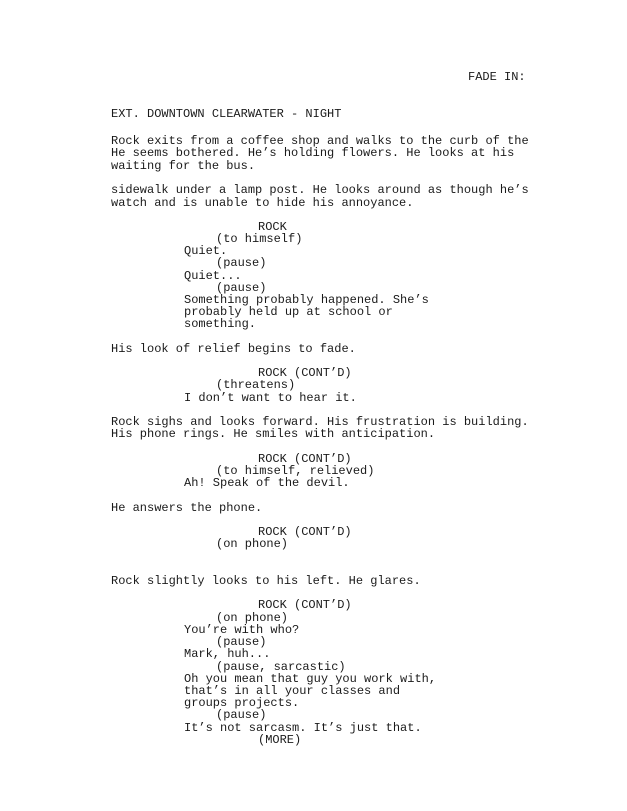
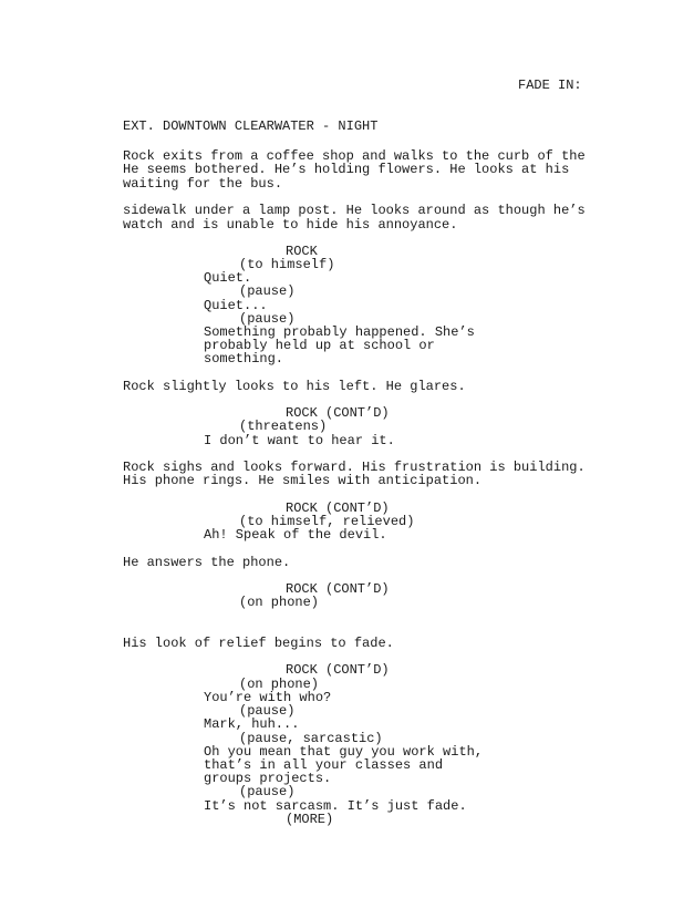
  FADE IN:
  EXT. DOWNTOWN CLEARWATER - NIGHT
  Rock exits from a coffee shop and walks to the curb of the
  He seems bothered. He’s holding flowers. He looks at his
  waiting for the bus.
  sidewalk under a lamp post. He looks around as though he’s
  watch and is unable to hide his annoyance.
  ROCK
  (to himself)
  Quiet.
  (pause)
  Quiet...
  (pause)
  Something probably happened. She’s
  probably held up at school or
  something.
- His look of relief begins to fade.
+ Rock slightly looks to his left. He glares.
  ROCK (CONT’D)
  (threatens)
  I don’t want to hear it.
  Rock sighs and looks forward. His frustration is building.
  His phone rings. He smiles with anticipation.
  ROCK (CONT’D)
  (to himself, relieved)
  Ah! Speak of the devil.
  He answers the phone.
  ROCK (CONT’D)
  (on phone)
- Rock slightly looks to his left. He glares.
+ His look of relief begins to fade.
  ROCK (CONT’D)
  (on phone)
  You’re with who?
  (pause)
  Mark, huh...
  (pause, sarcastic)
  Oh you mean that guy you work with,
  that’s in all your classes and
  groups projects.
  (pause)
- It’s not sarcasm. It’s just that.
+ It’s not sarcasm. It’s just fade.
  (MORE)
